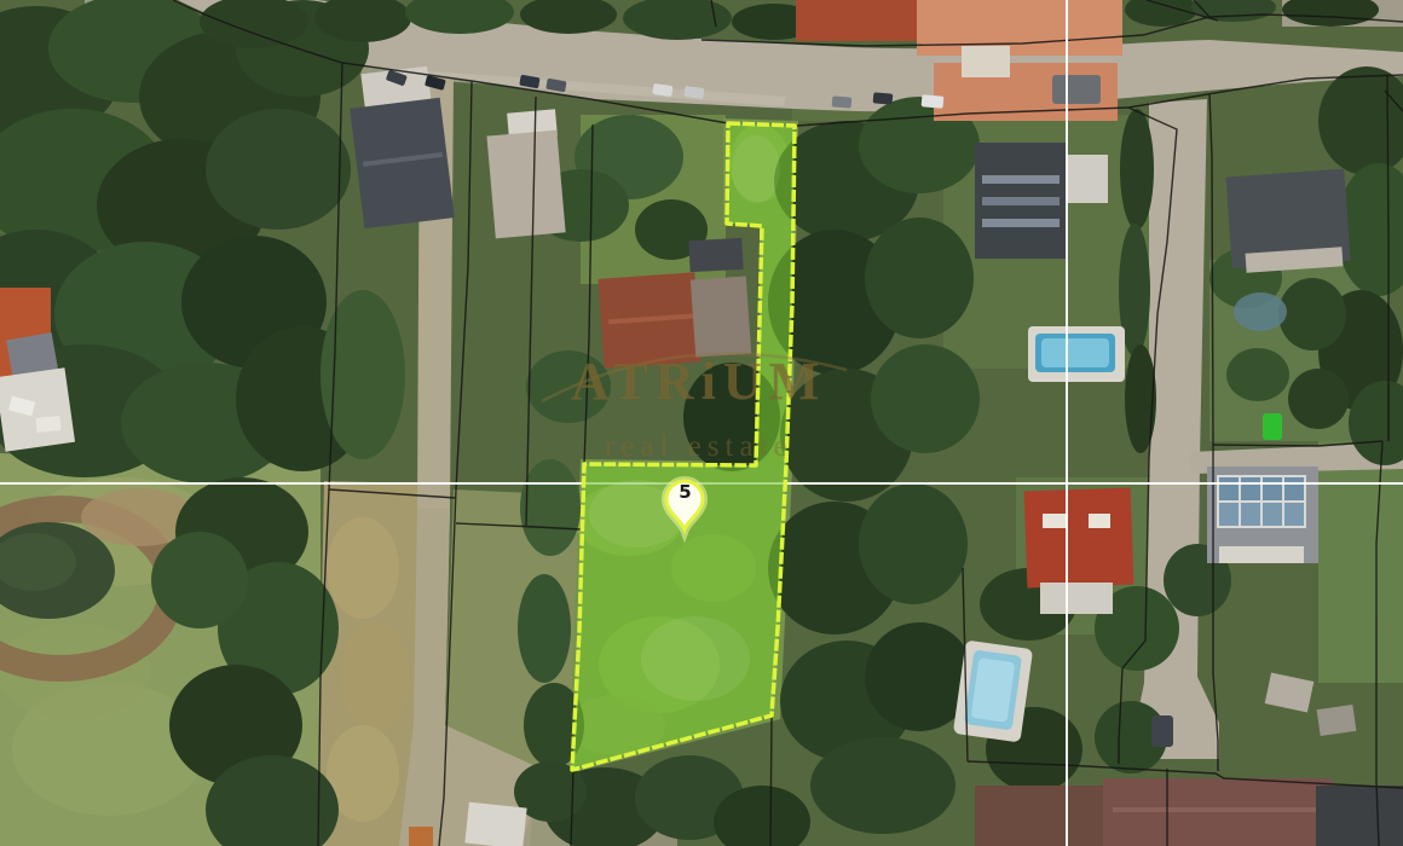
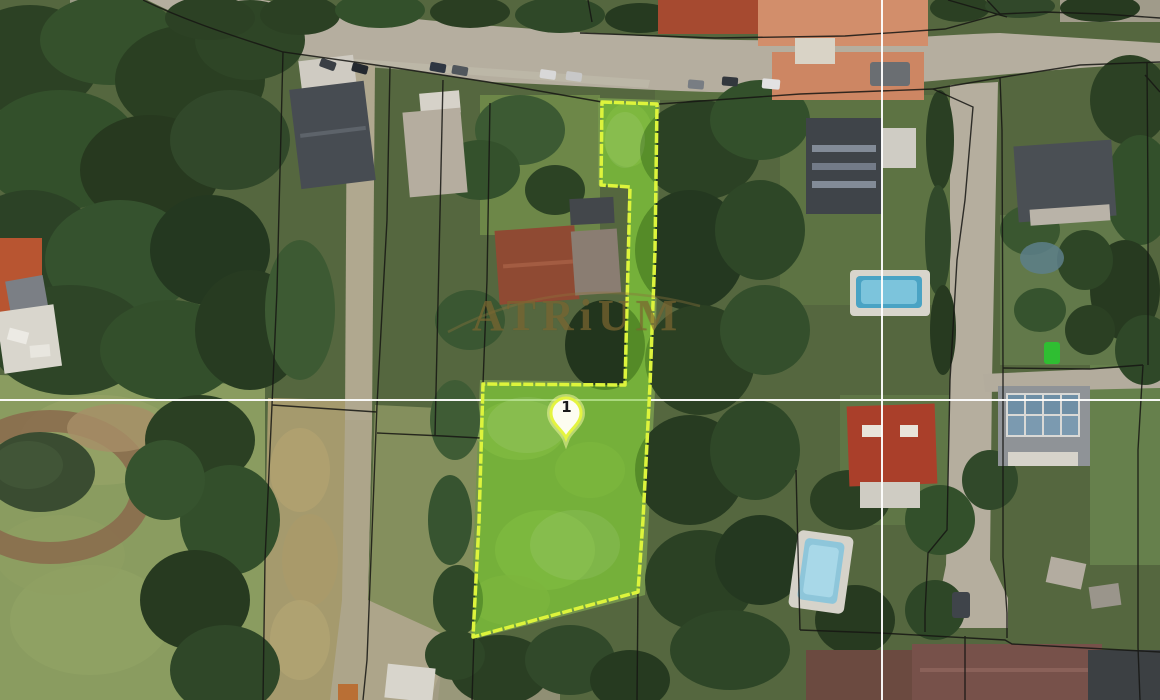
- 5
+ 1
  ATRiUM
- real estate
